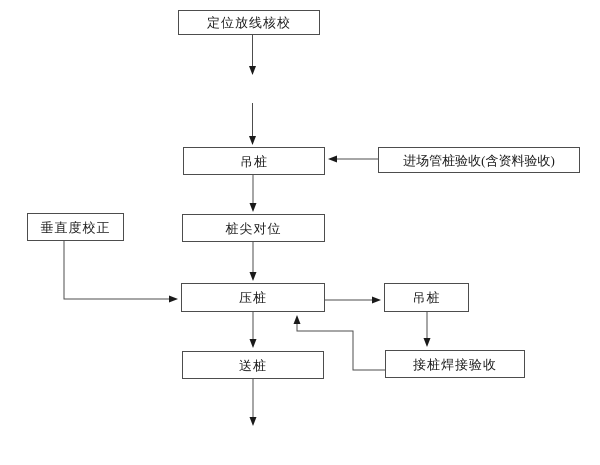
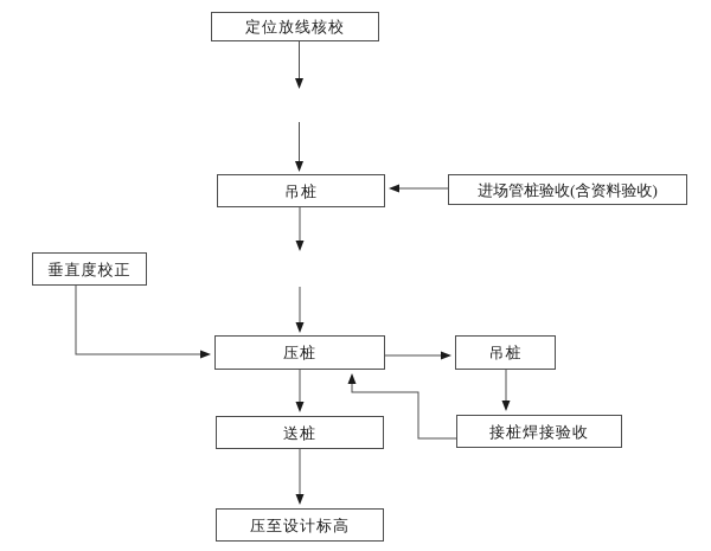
  定位放线核校
  吊桩
  进场管桩验收(含资料验收)
- 桩尖对位
  垂直度校正
  压桩
  吊桩
  接桩焊接验收
  送桩
+ 压至设计标高
